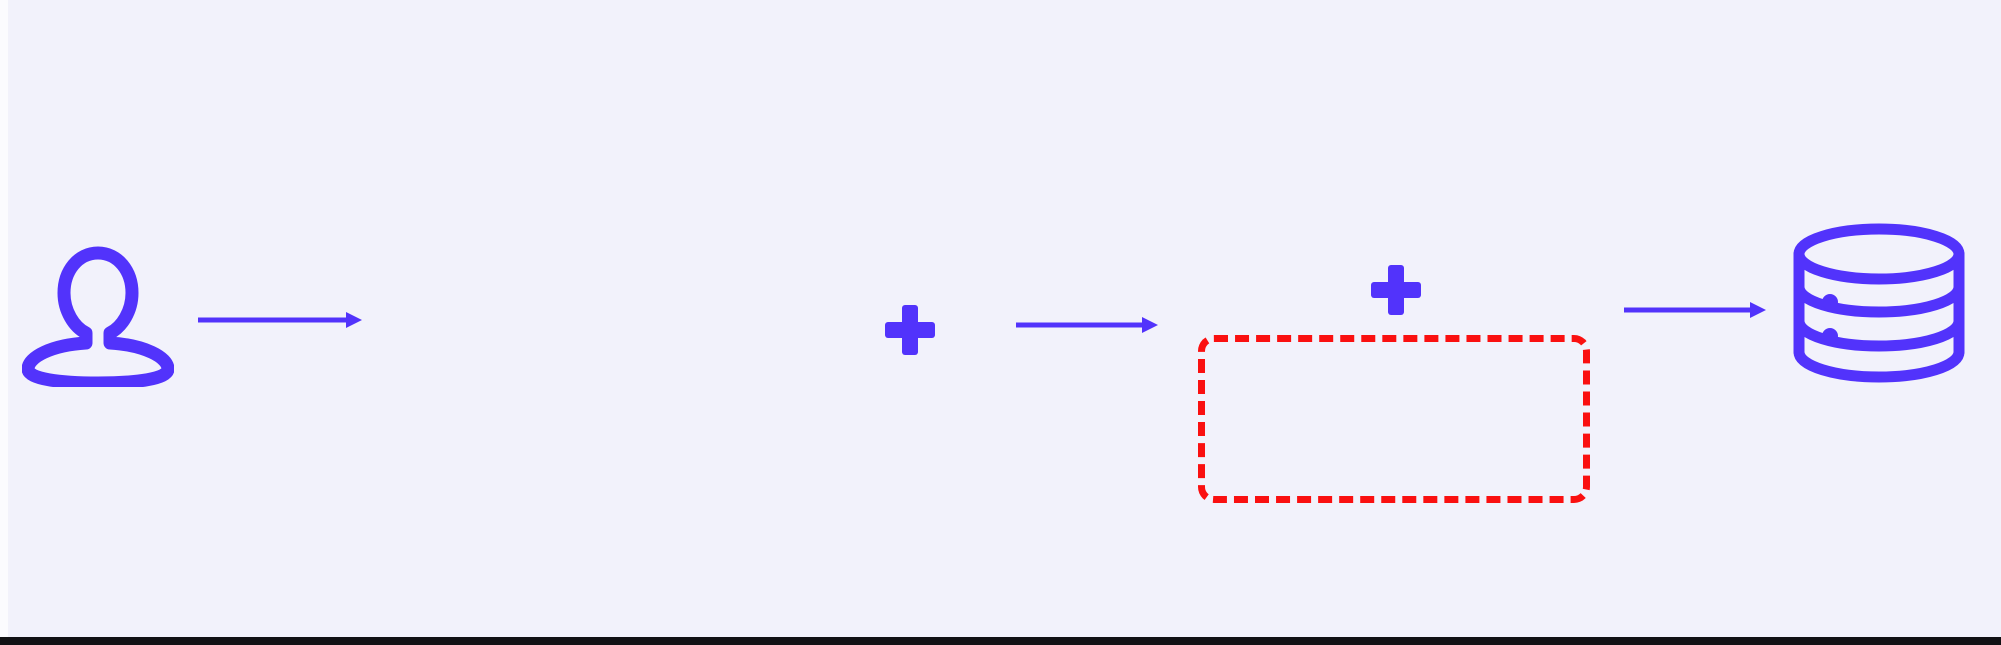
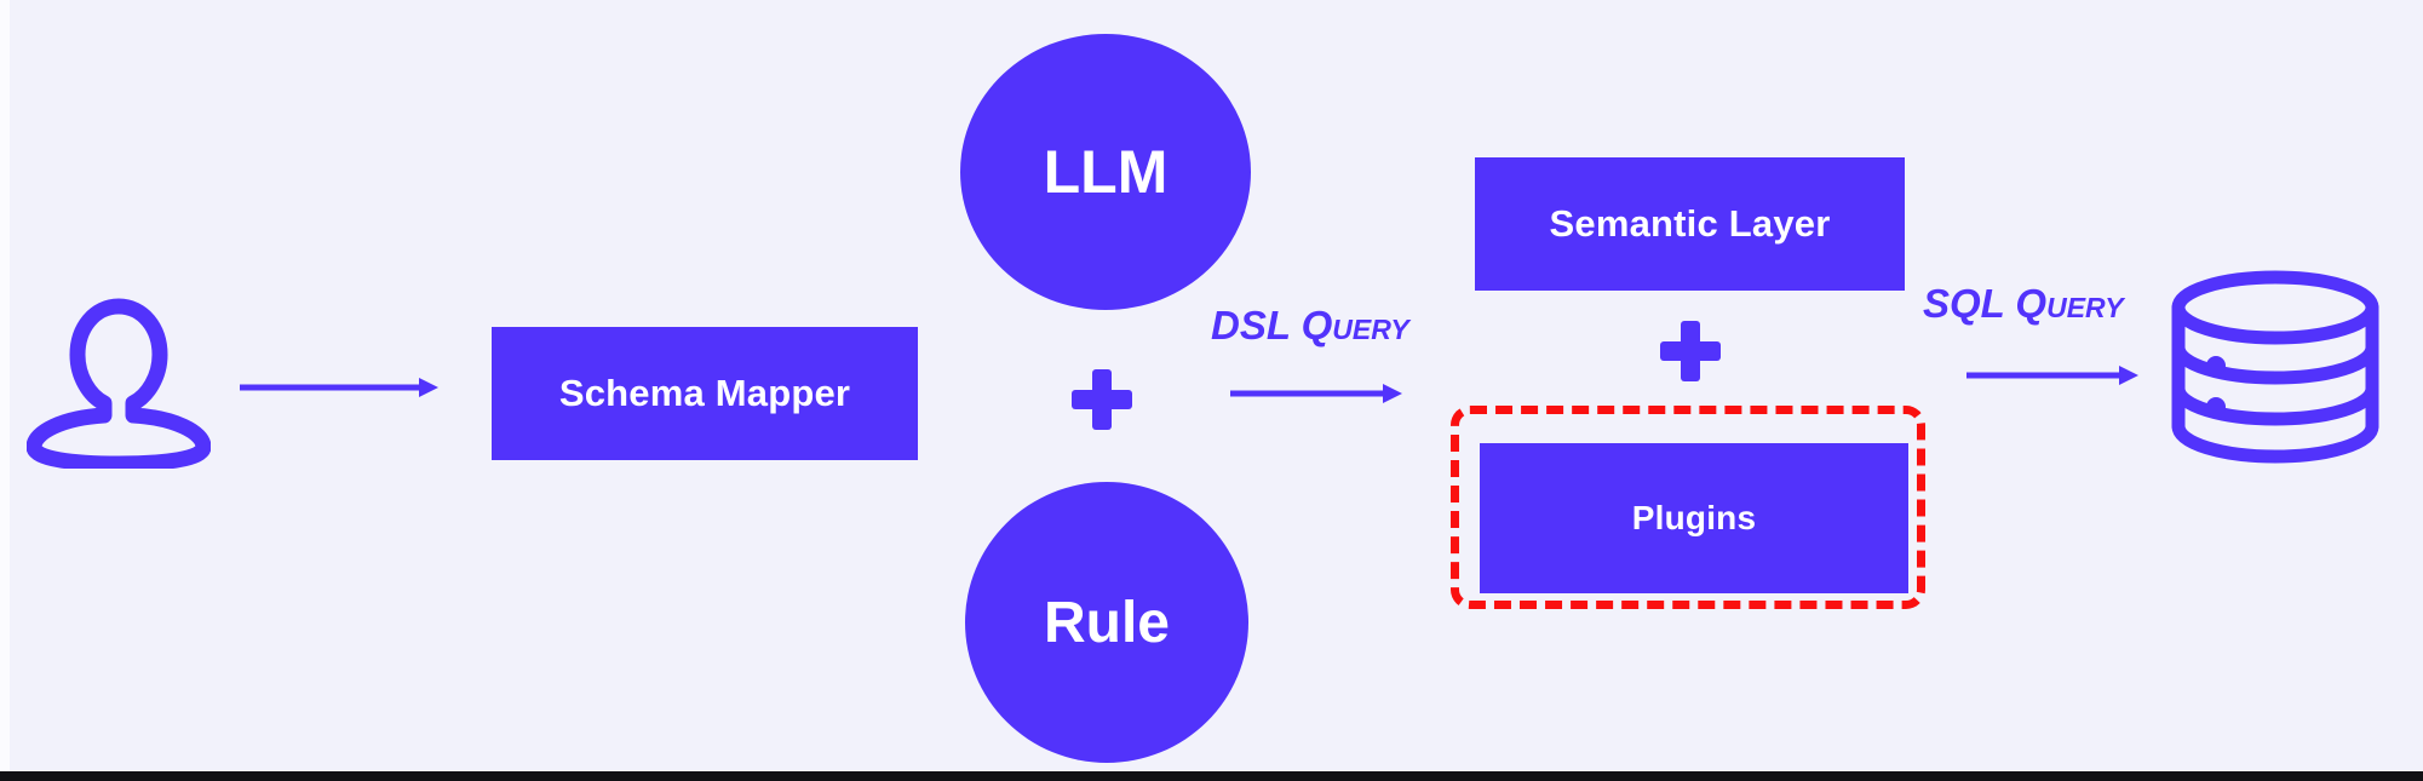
+ Schema Mapper
+ LLM
+ Rule
+ DSL Query
+ Semantic Layer
+ Plugins
+ SQL Query
